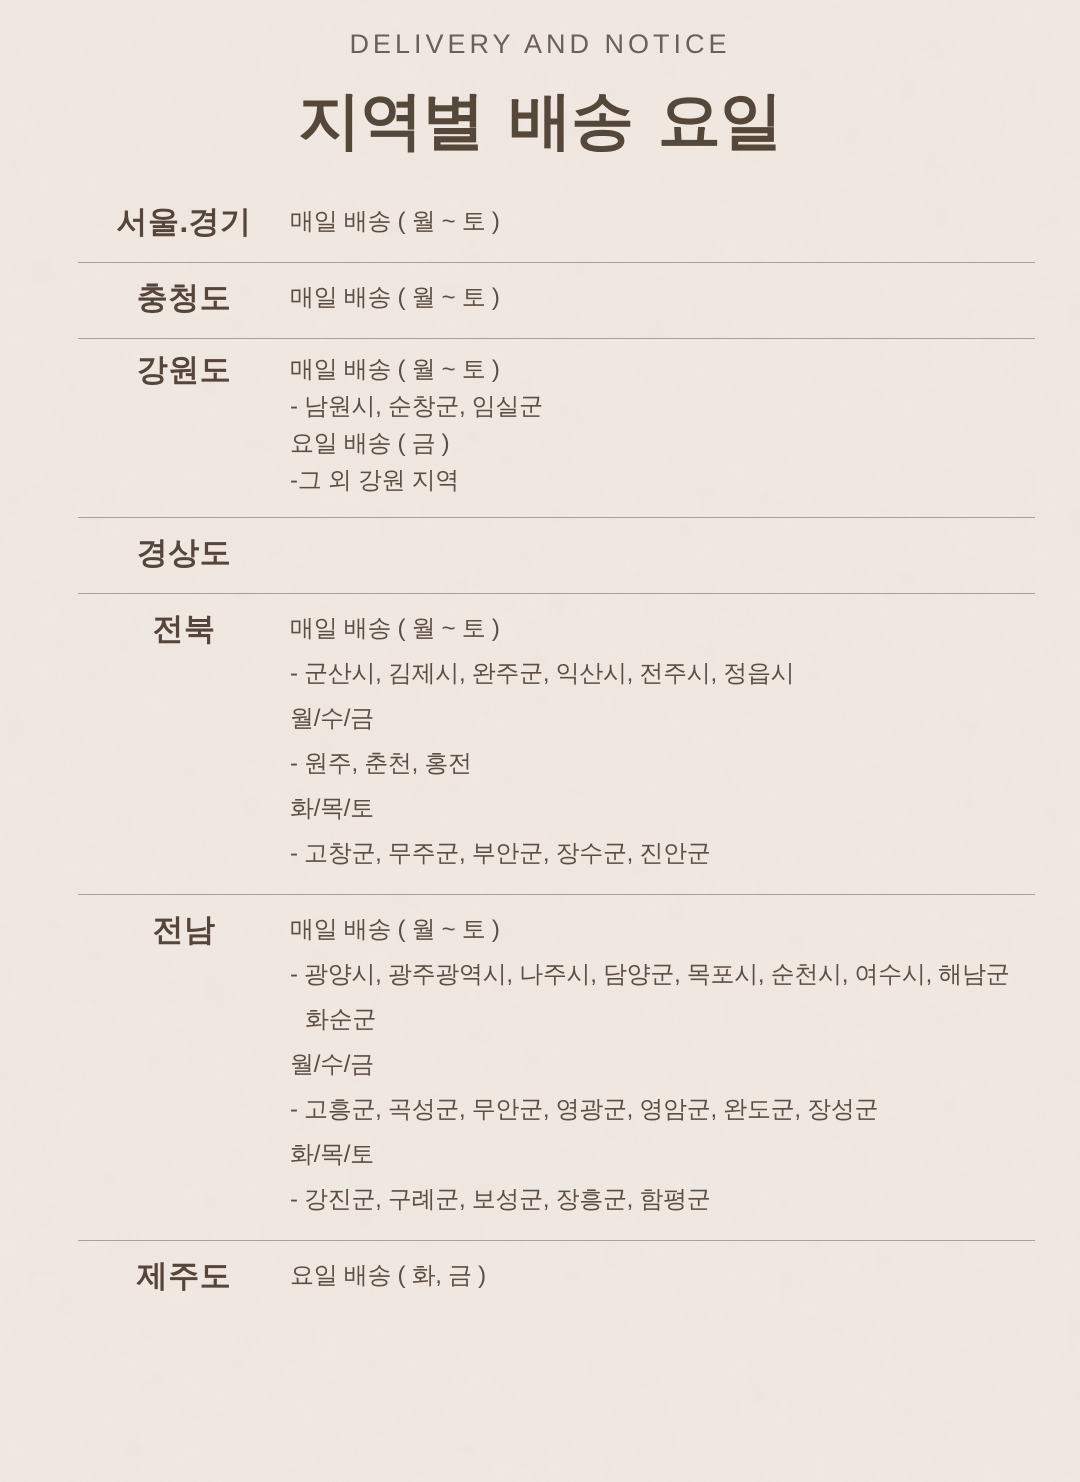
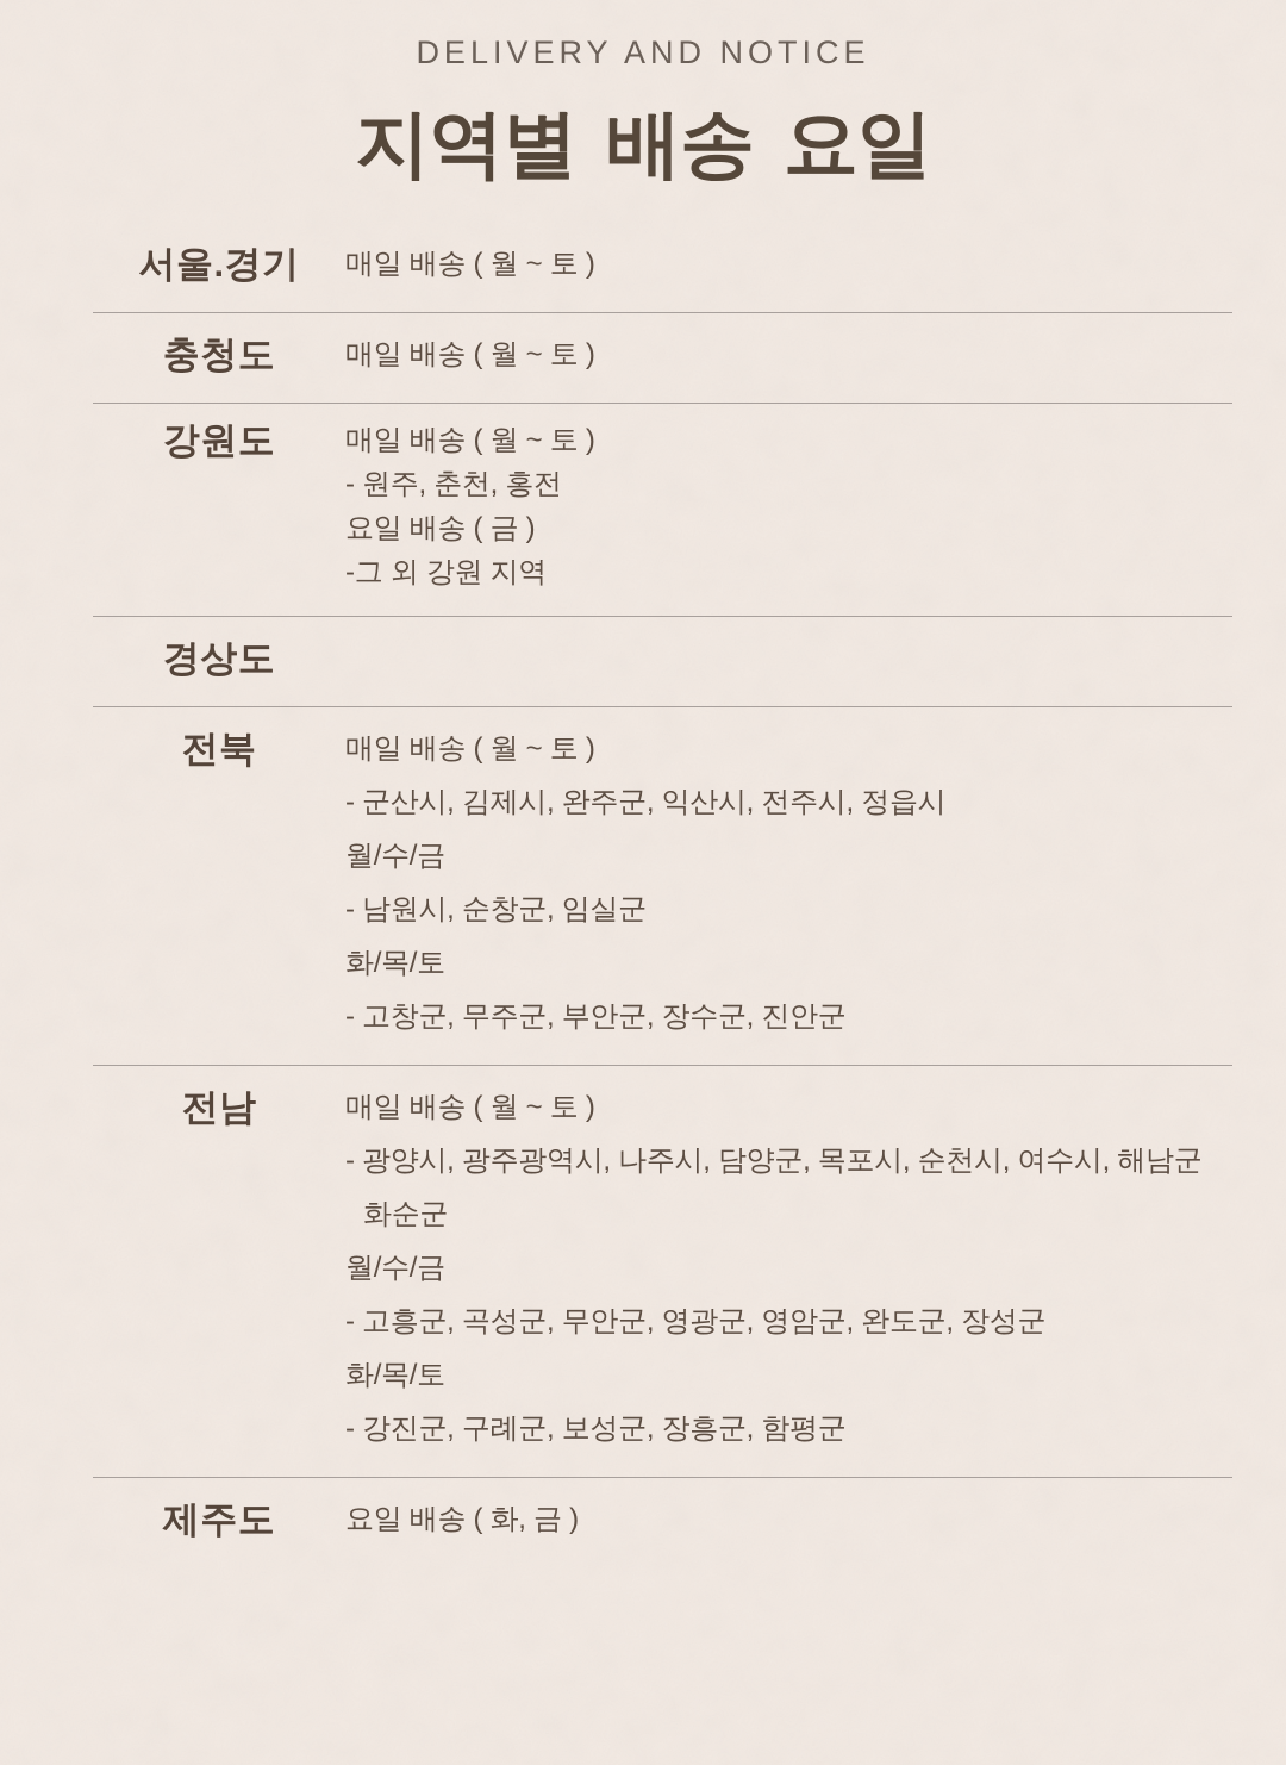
  DELIVERY AND NOTICE
  지역별 배송 요일
  서울.경기
  매일 배송 ( 월 ~ 토 )
  충청도
  매일 배송 ( 월 ~ 토 )
  강원도
  매일 배송 ( 월 ~ 토 )
- - 남원시, 순창군, 임실군
+ - 원주, 춘천, 홍전
  요일 배송 ( 금 )
  -그 외 강원 지역
  경상도
  전북
  매일 배송 ( 월 ~ 토 )
  - 군산시, 김제시, 완주군, 익산시, 전주시, 정읍시
  월/수/금
- - 원주, 춘천, 홍전
+ - 남원시, 순창군, 임실군
  화/목/토
  - 고창군, 무주군, 부안군, 장수군, 진안군
  전남
  매일 배송 ( 월 ~ 토 )
  - 광양시, 광주광역시, 나주시, 담양군, 목포시, 순천시, 여수시, 해남군
  화순군
  월/수/금
  - 고흥군, 곡성군, 무안군, 영광군, 영암군, 완도군, 장성군
  화/목/토
  - 강진군, 구례군, 보성군, 장흥군, 함평군
  제주도
  요일 배송 ( 화, 금 )
